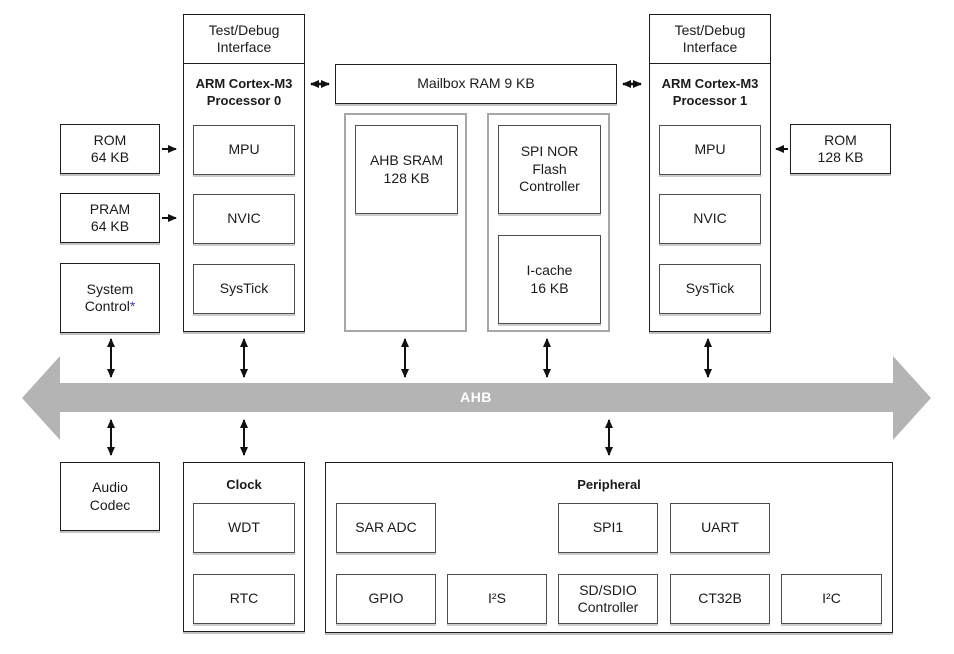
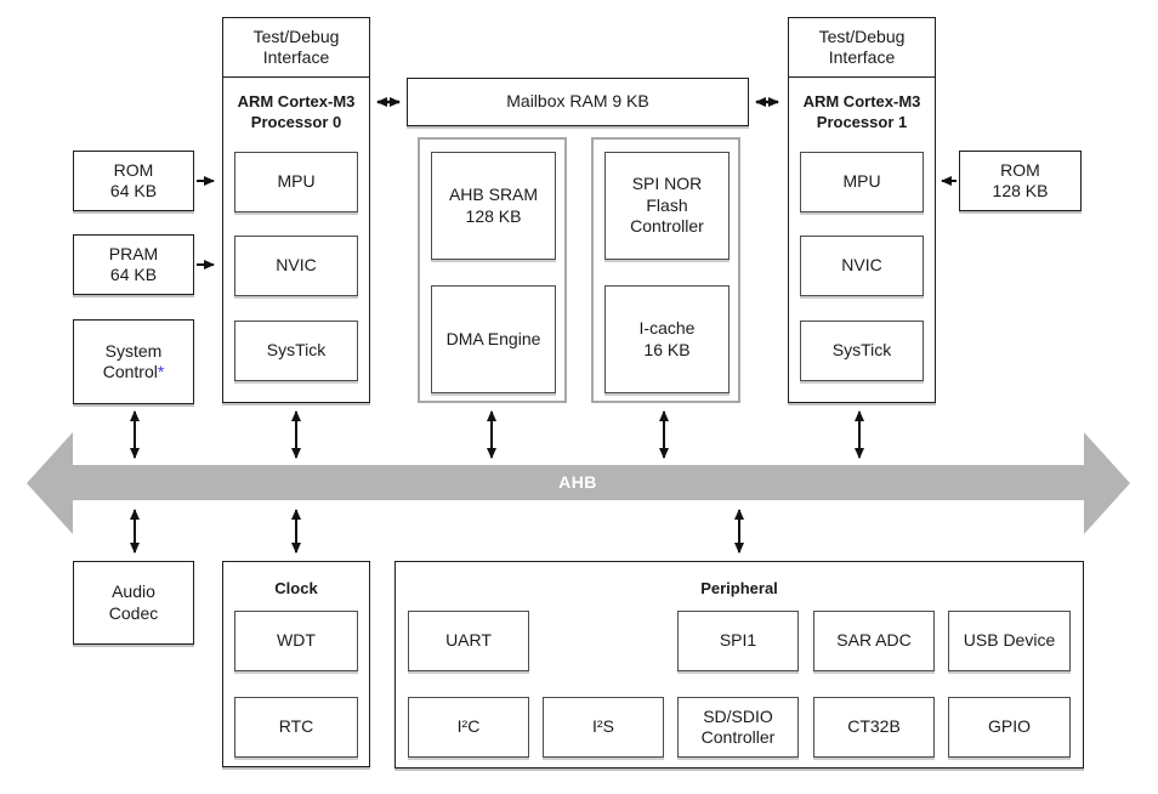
  AHB
  Test/Debug
  Interface
  ARM Cortex-M3
  Processor 0
  MPU
  NVIC
  SysTick
  Test/Debug
  Interface
  ARM Cortex-M3
  Processor 1
  MPU
  NVIC
  SysTick
  Mailbox RAM 9 KB
  AHB SRAM
  128 KB
+ DMA Engine
  SPI NOR
  Flash
  Controller
  I-cache
  16 KB
  ROM
  64 KB
  PRAM
  64 KB
  System
  Control*
  Audio
  Codec
  ROM
  128 KB
  Clock
  WDT
  RTC
  Peripheral
- SAR ADC
+ UART
  SPI1
- UART
+ SAR ADC
+ USB Device
- GPIO
+ I²C
  I²S
  SD/SDIO
  Controller
  CT32B
- I²C
+ GPIO
